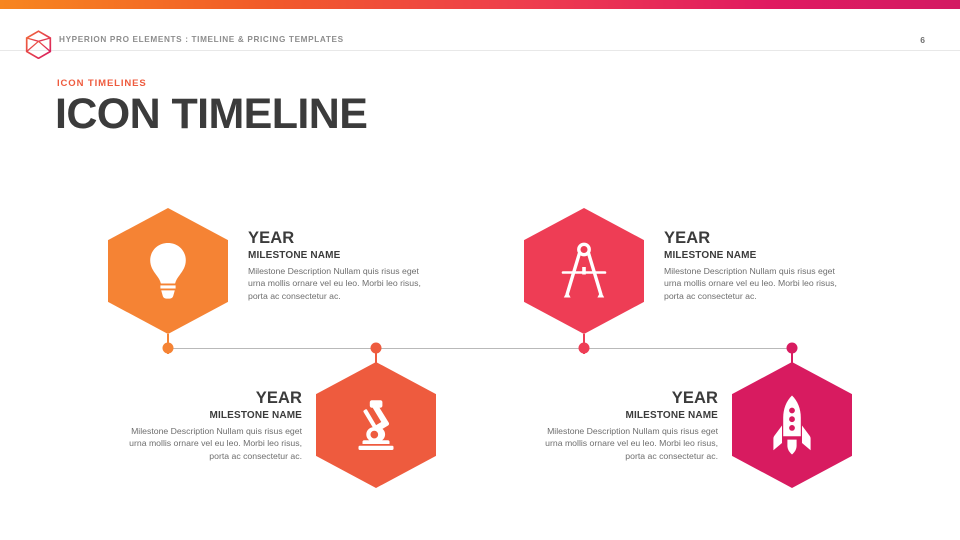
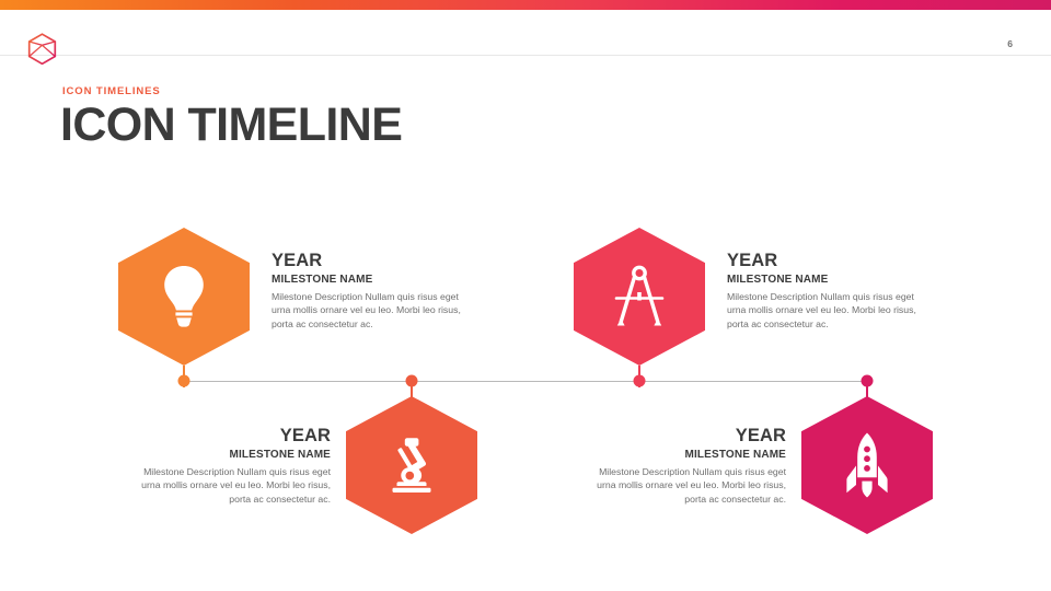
- HYPERION PRO ELEMENTS : TIMELINE & PRICING TEMPLATES
  6
  ICON TIMELINES
  ICON TIMELINE
  YEAR
  MILESTONE NAME
  Milestone Description Nullam quis risus eget urna mollis ornare vel eu leo. Morbi leo risus, porta ac consectetur ac.
  YEAR
  MILESTONE NAME
  Milestone Description Nullam quis risus eget urna mollis ornare vel eu leo. Morbi leo risus, porta ac consectetur ac.
  YEAR
  MILESTONE NAME
  Milestone Description Nullam quis risus eget urna mollis ornare vel eu leo. Morbi leo risus, porta ac consectetur ac.
  YEAR
  MILESTONE NAME
  Milestone Description Nullam quis risus eget urna mollis ornare vel eu leo. Morbi leo risus, porta ac consectetur ac.
